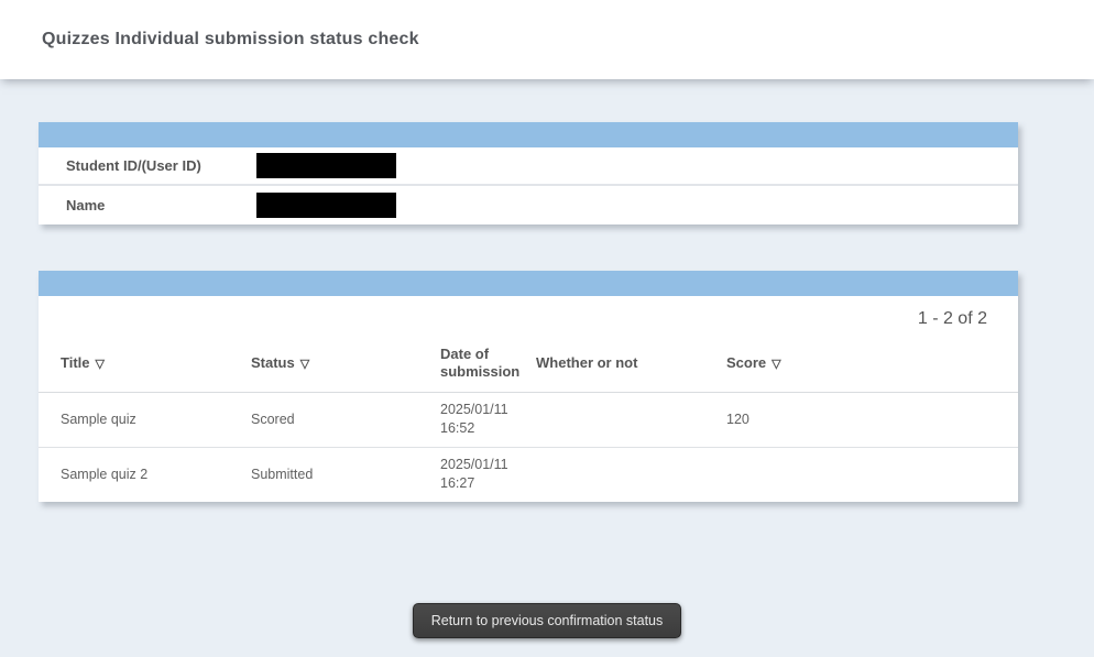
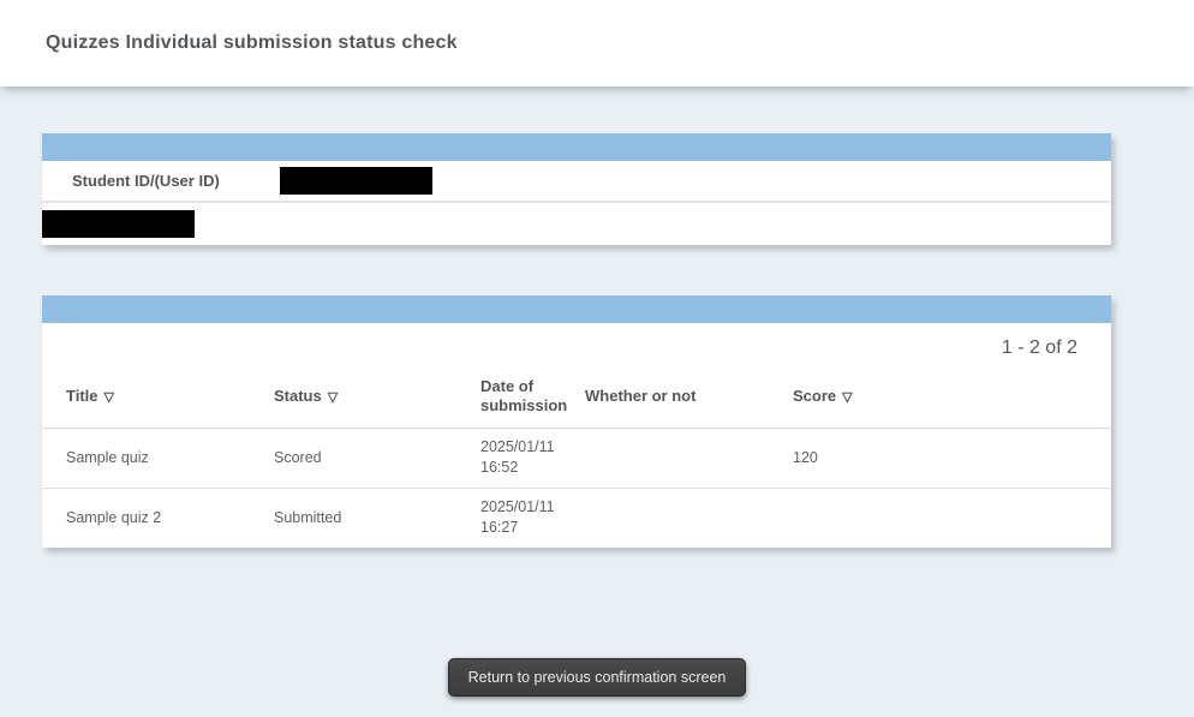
  Quizzes Individual submission status check
  Student ID/(User ID)
- Name
  1 - 2 of 2
  Title ▽	Status ▽	Date of submission	Whether or not	Score ▽
  Sample quiz	Scored	2025/01/11 16:52		120
  Sample quiz 2	Submitted	2025/01/11 16:27
- Return to previous confirmation status
+ Return to previous confirmation screen
